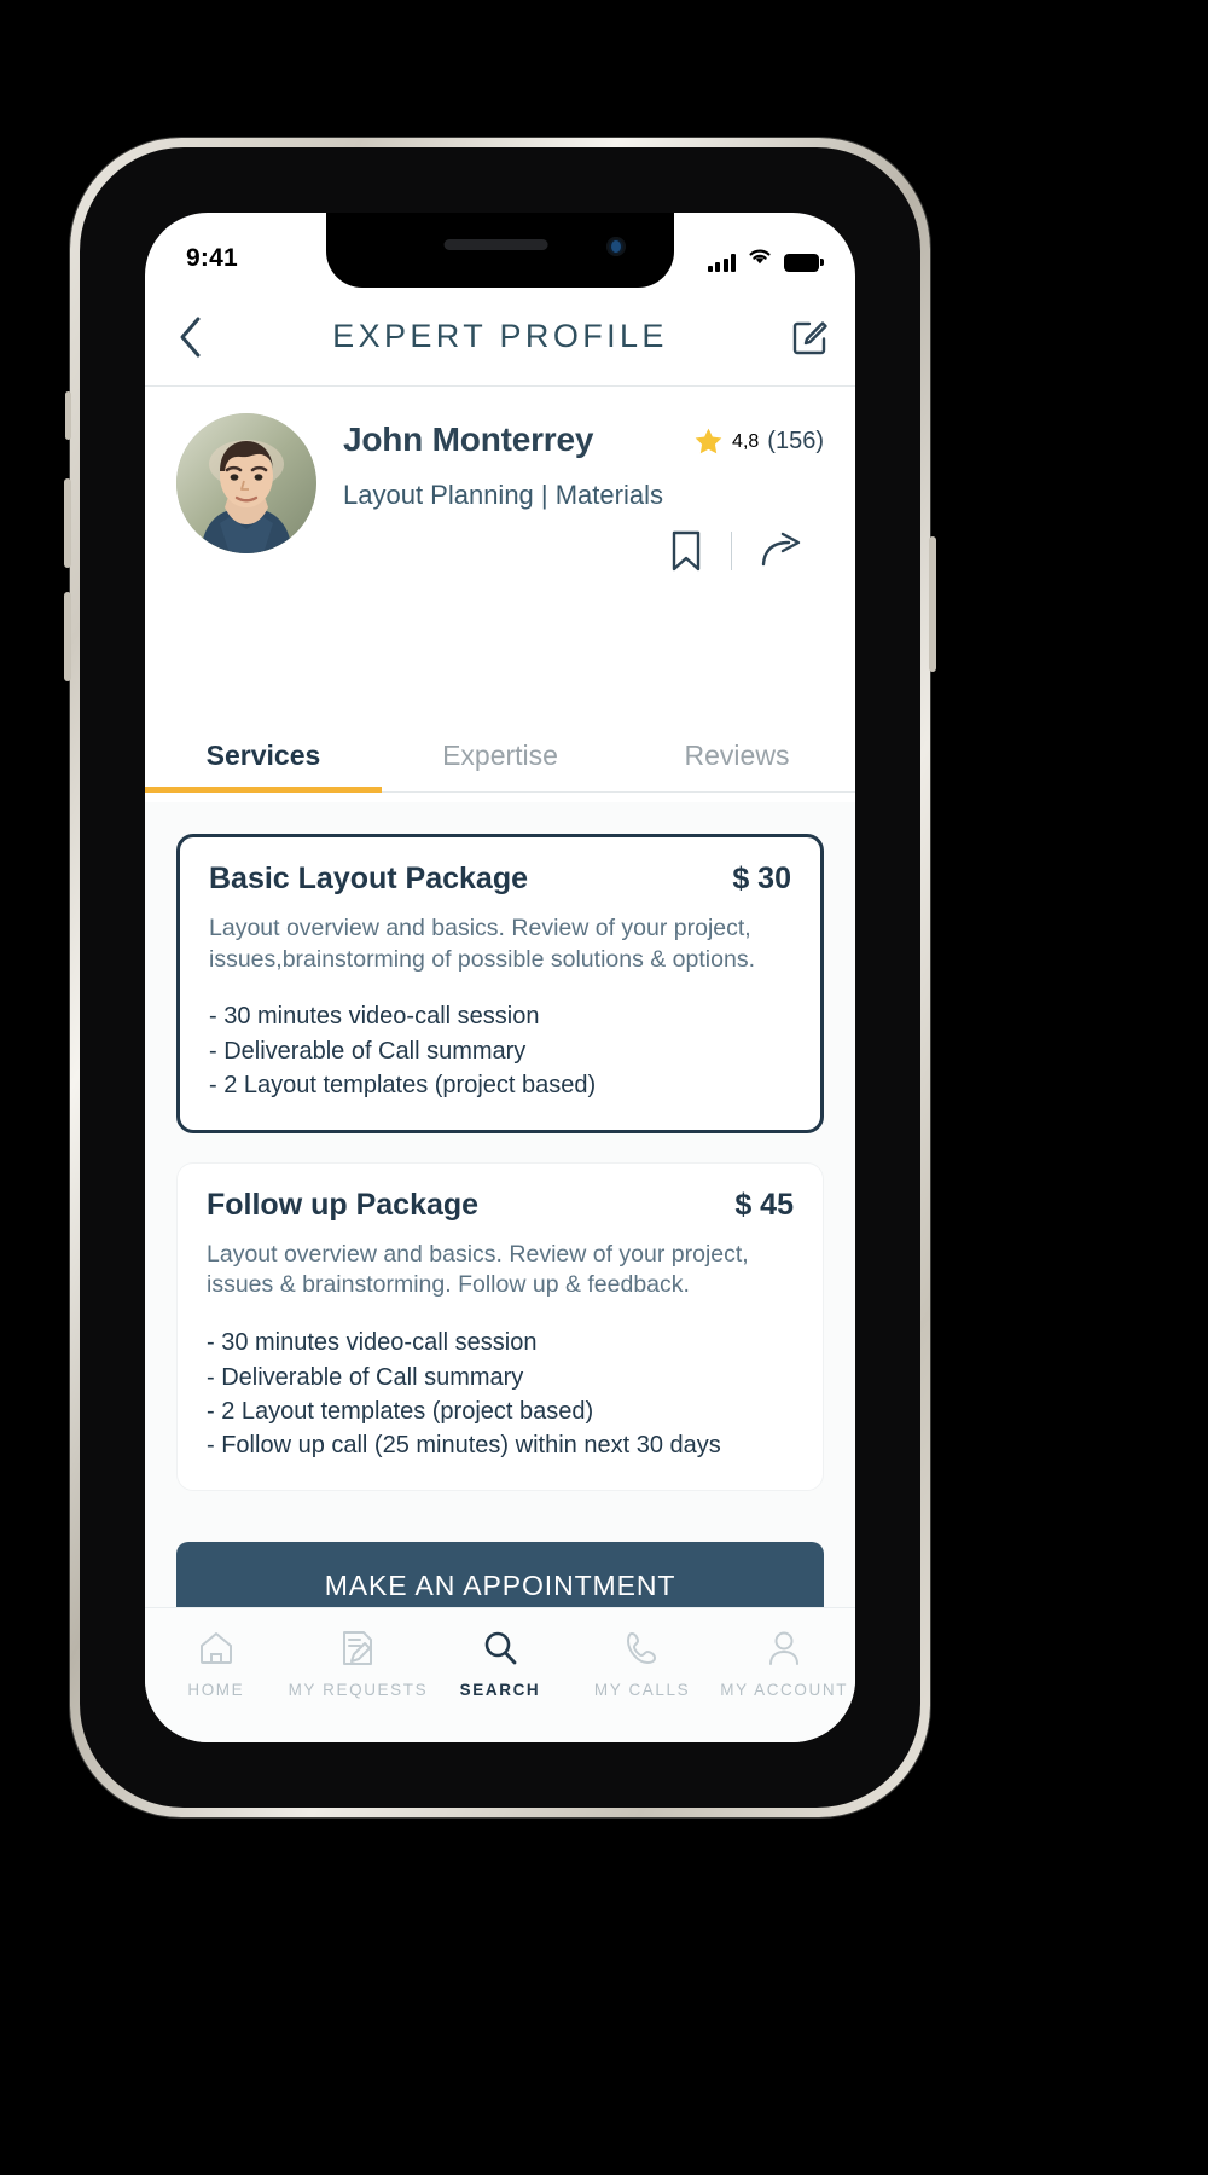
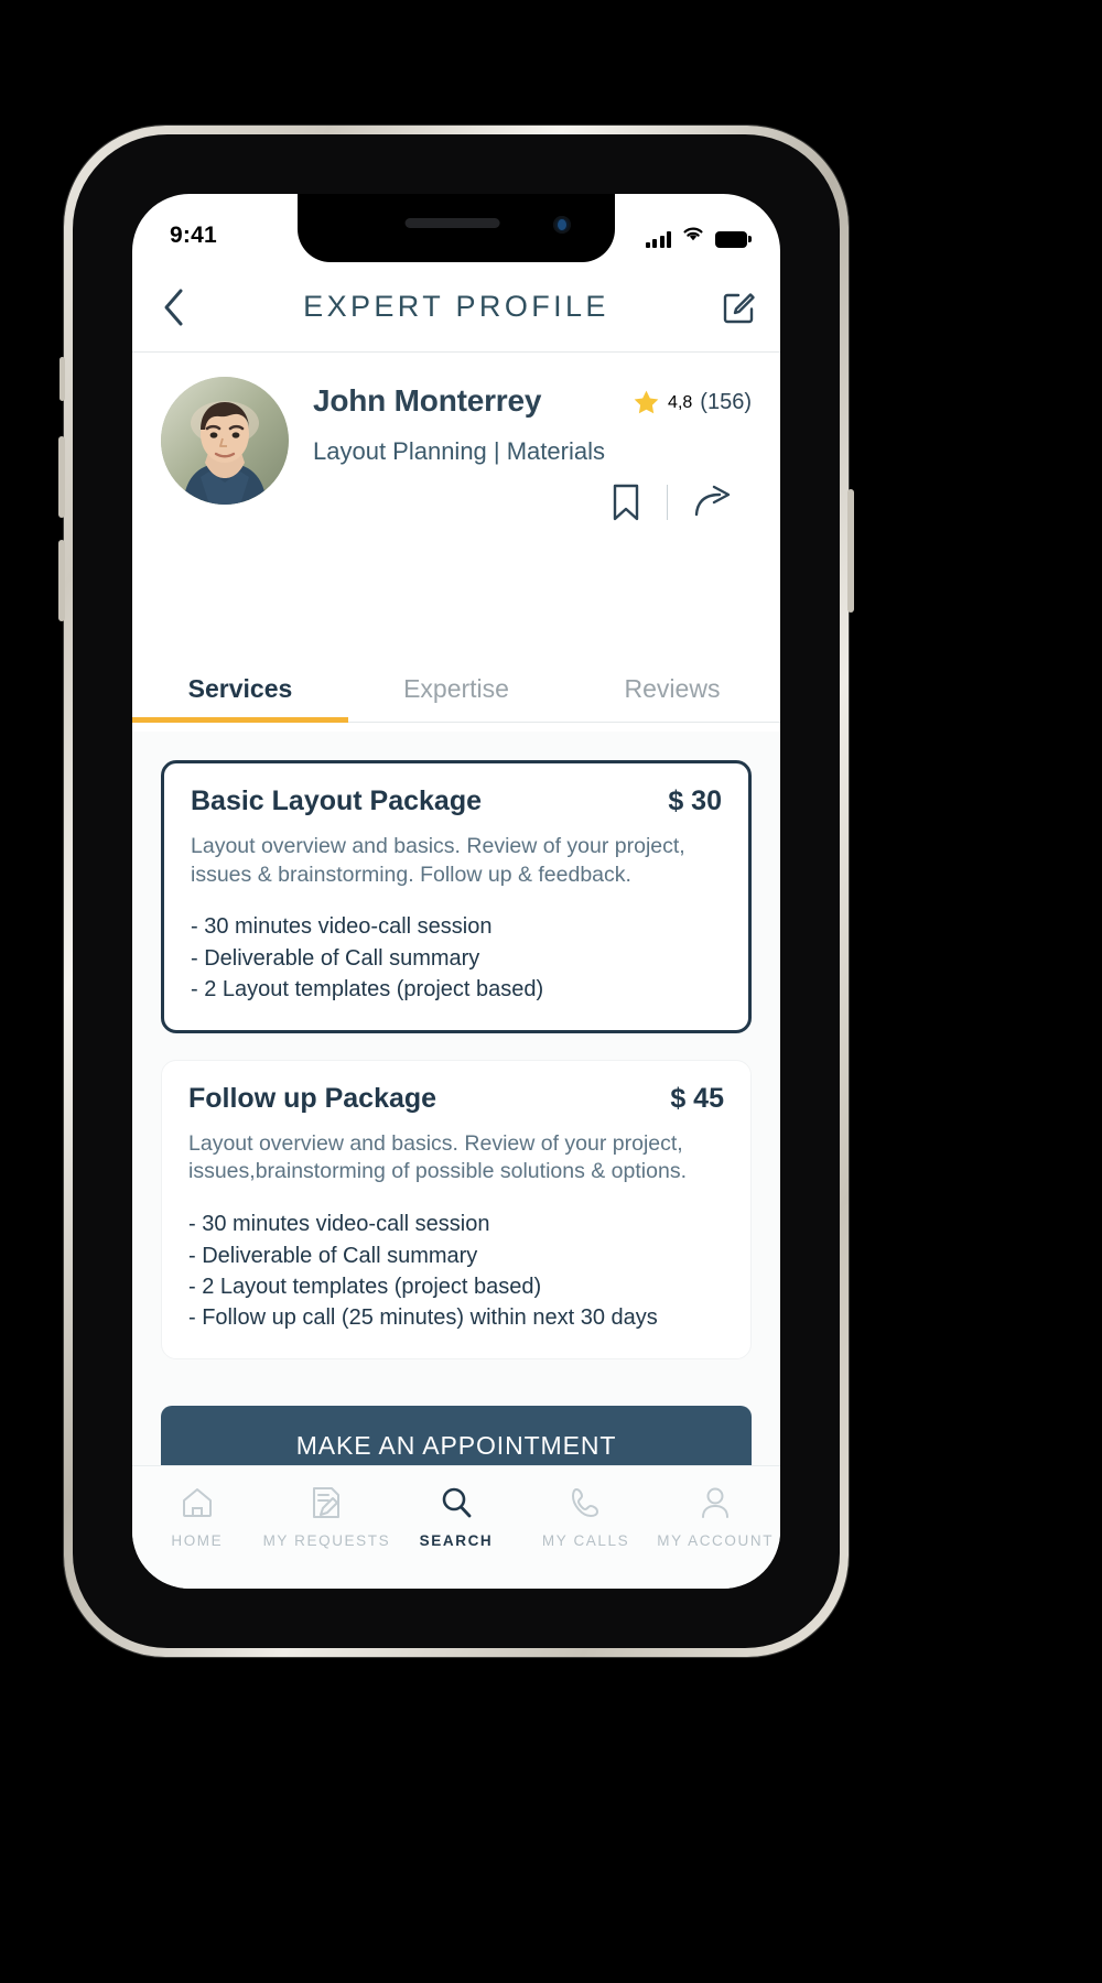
  9:41
  EXPERT PROFILE
  John Monterrey
  4,8
  (156)
  Layout Planning | Materials
  Services
  Expertise
  Reviews
  Basic Layout Package
  $ 30
- Layout overview and basics. Review of your project, issues,brainstorming of possible solutions & options.
+ Layout overview and basics. Review of your project, issues & brainstorming. Follow up & feedback.
  - 30 minutes video-call session
  - Deliverable of Call summary
  - 2 Layout templates (project based)
  Follow up Package
  $ 45
- Layout overview and basics. Review of your project, issues & brainstorming. Follow up & feedback.
+ Layout overview and basics. Review of your project, issues,brainstorming of possible solutions & options.
  - 30 minutes video-call session
  - Deliverable of Call summary
  - 2 Layout templates (project based)
  - Follow up call (25 minutes) within next 30 days
  MAKE AN APPOINTMENT
  HOME
  MY REQUESTS
  SEARCH
  MY CALLS
  MY ACCOUNT
